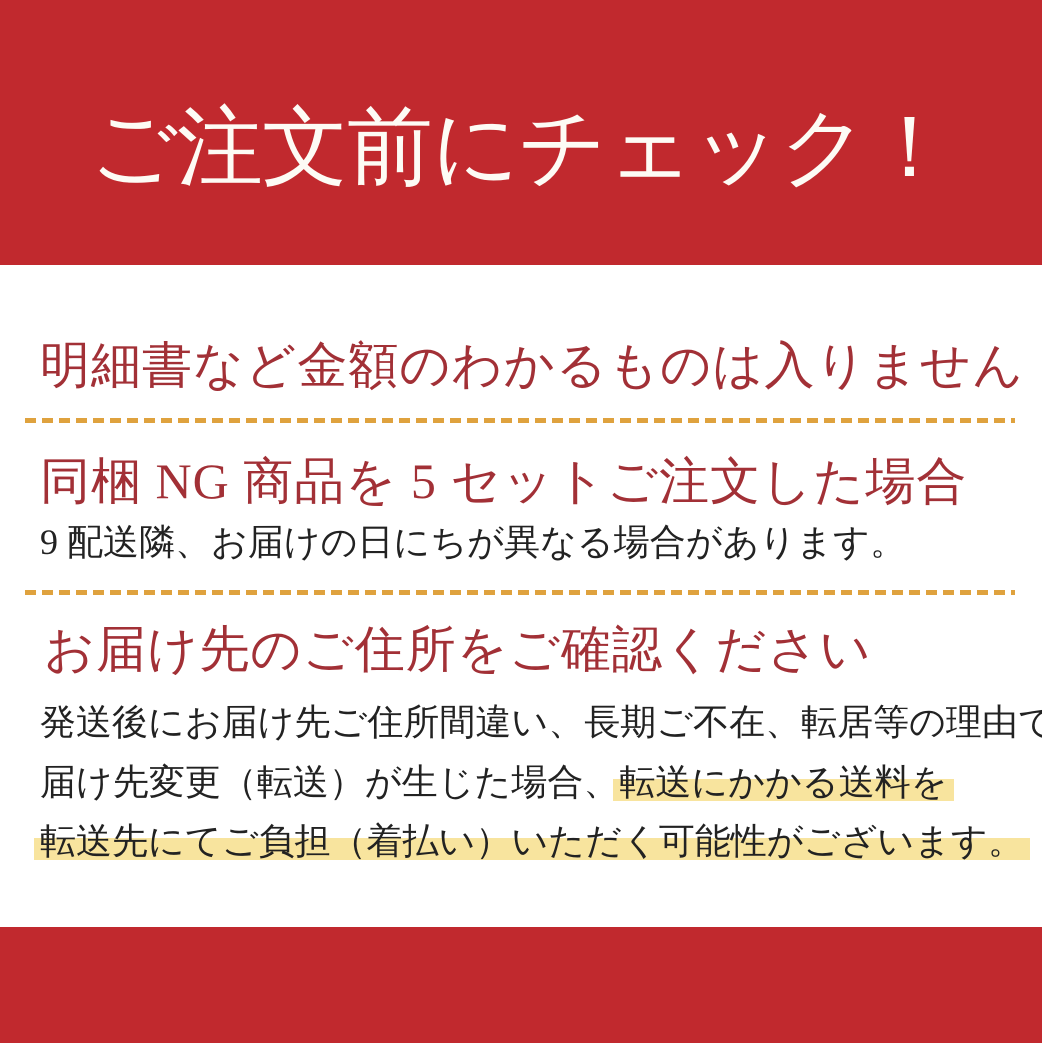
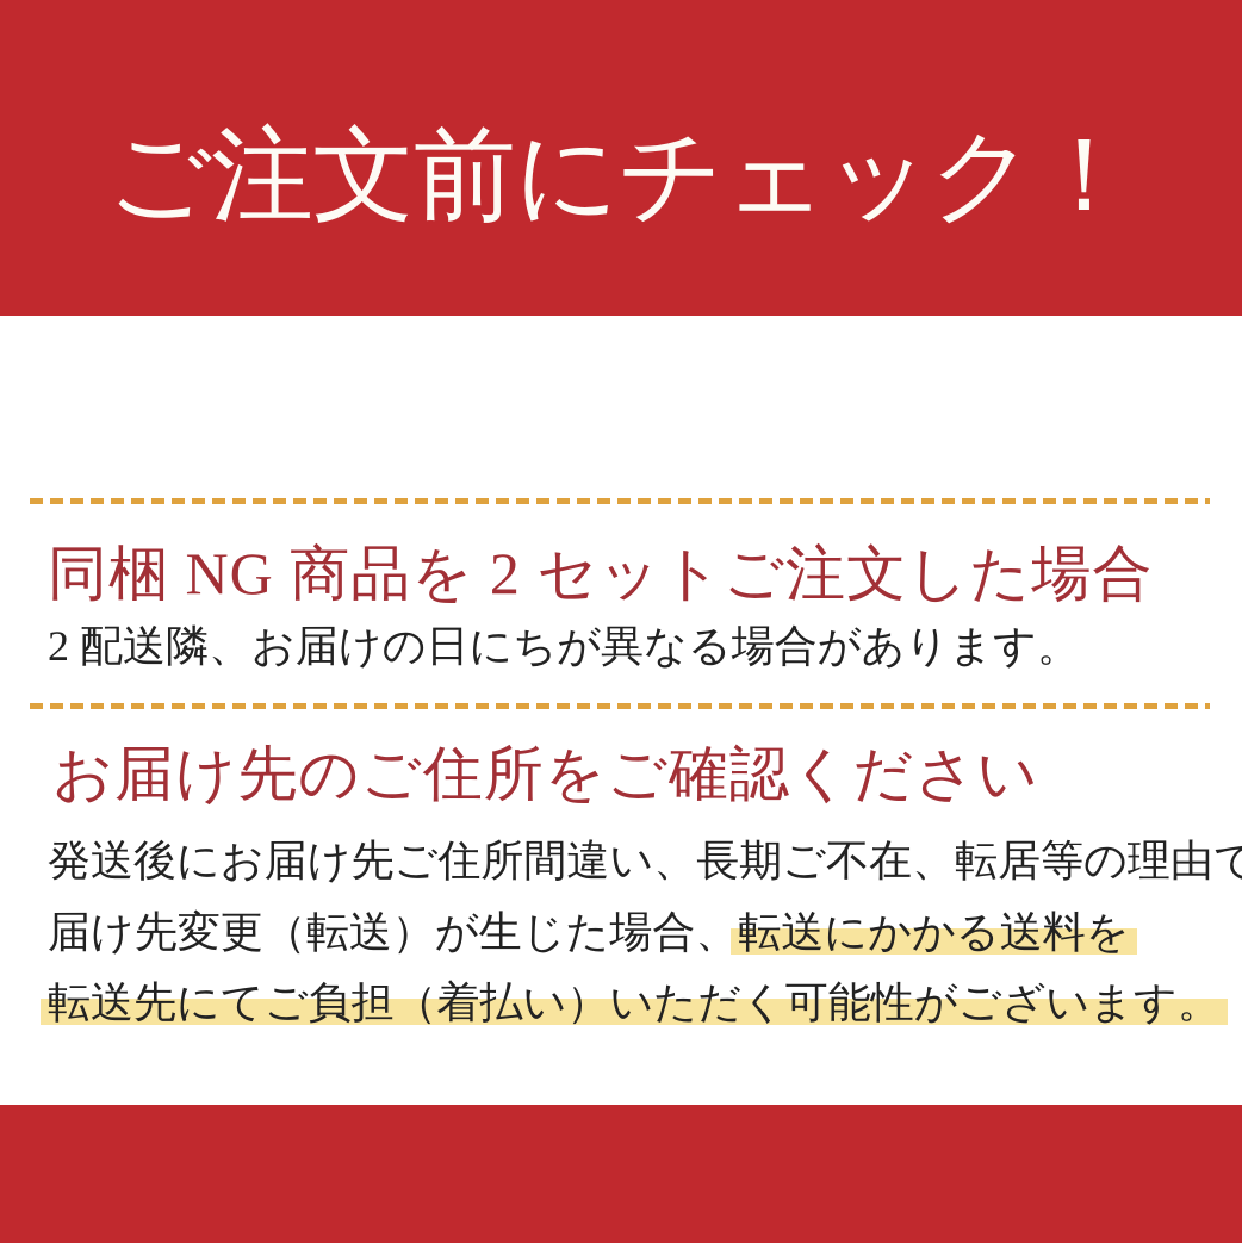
  ご注文前にチェック！
- 明細書など金額のわかるものは入りません
- 同梱 NG 商品を 5 セットご注文した場合
+ 同梱 NG 商品を 2 セットご注文した場合
- 9 配送隣、お届けの日にちが異なる場合があります。
+ 2 配送隣、お届けの日にちが異なる場合があります。
  お届け先のご住所をご確認ください
  発送後にお届け先ご住所間違い、長期ご不在、転居等の理由で
  届け先変更（転送）が生じた場合、転送にかかる送料を
  転送先にてご負担（着払い）いただく可能性がございます。
